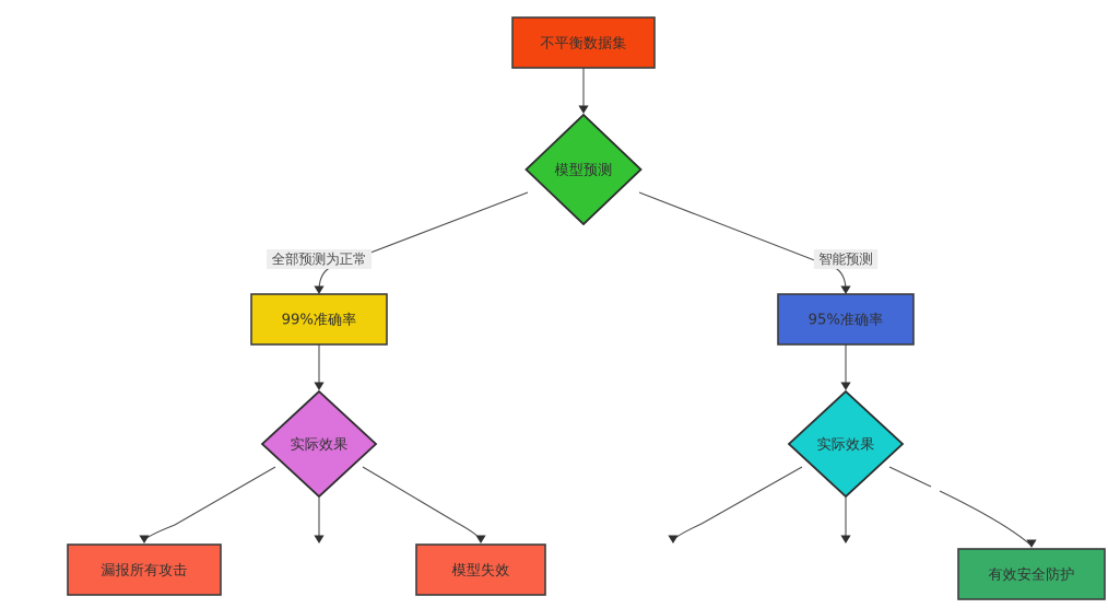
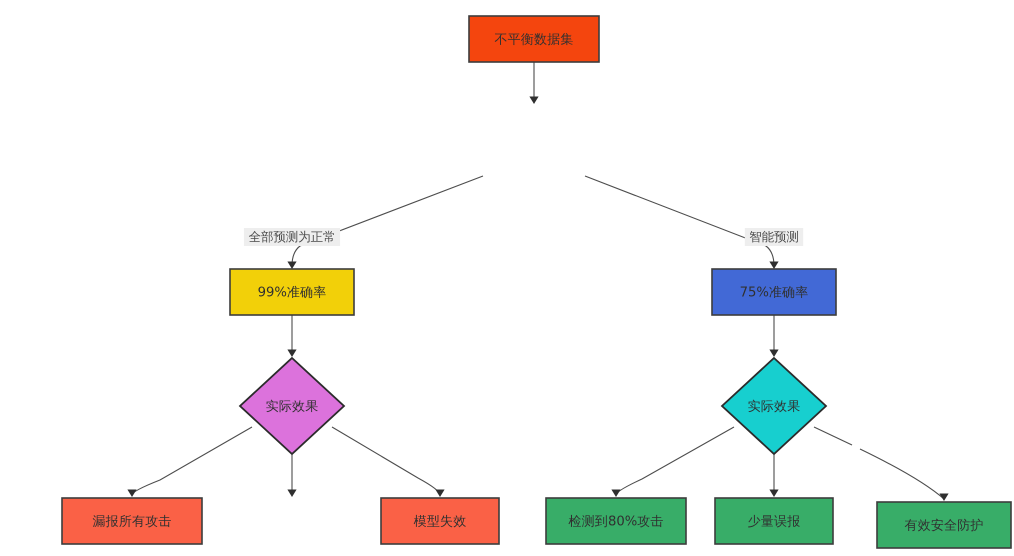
  不平衡数据集
- 模型预测
  99%准确率
- 95%准确率
+ 75%准确率
  实际效果
  实际效果
  漏报所有攻击
  模型失效
+ 检测到80%攻击
+ 少量误报
  有效安全防护
  全部预测为正常
  智能预测
